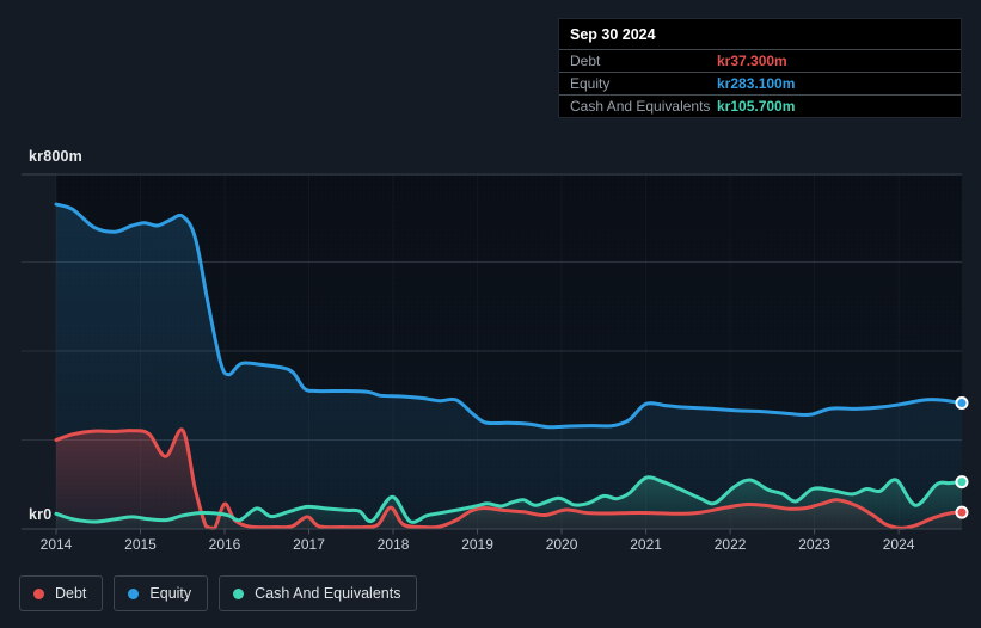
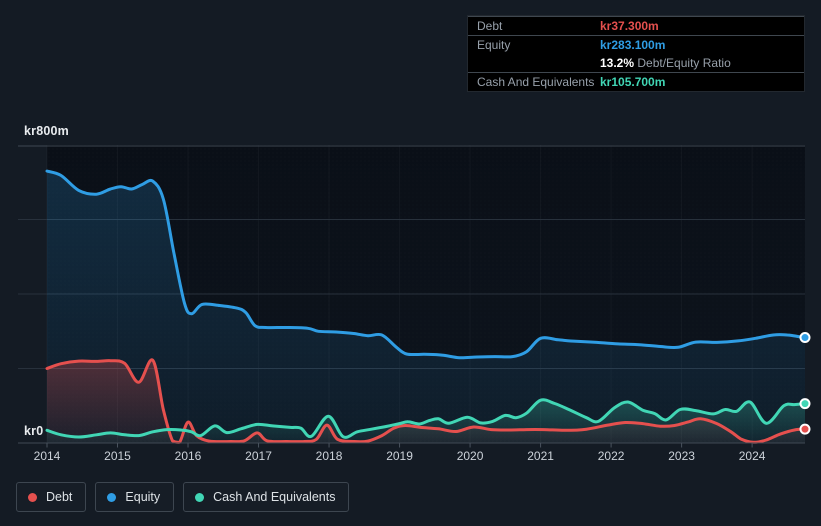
  kr800m
  kr0
  2014
  2015
  2016
  2017
  2018
  2019
  2020
  2021
  2022
  2023
  2024
- Sep 30 2024
  Debt
  kr37.300m
  Equity
  kr283.100m
+ 13.2% Debt/Equity Ratio
  Cash And Equivalents
  kr105.700m
  Debt
  Equity
  Cash And Equivalents
